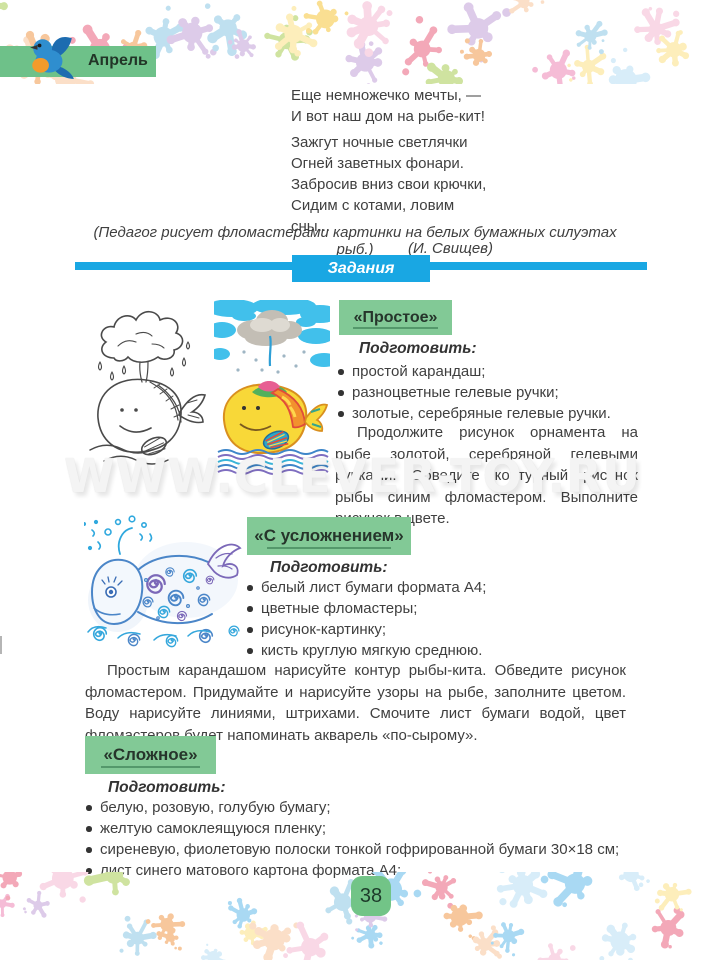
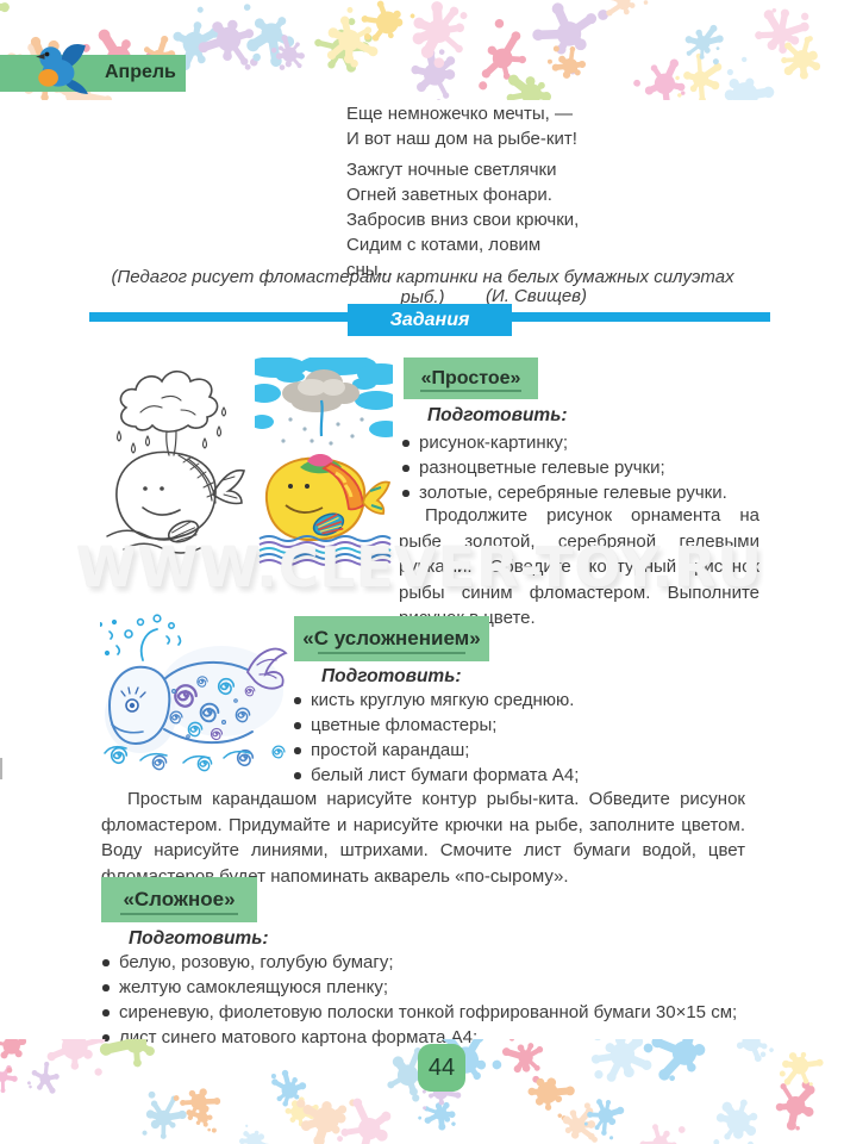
  Апрель
  Еще немножечко мечты, —
  И вот наш дом на рыбе-кит!
  Зажгут ночные светлячки
  Огней заветных фонари.
  Забросив вниз свои крючки,
  Сидим с котами, ловим сны...
  (И. Свищев)
  (Педагог рисует фломастерами картинки на белых бумажных силуэтах рыб.)
  Задания
  «Простое»
  Подготовить:
- простой карандаш;
+ рисунок-картинку;
  разноцветные гелевые ручки;
  золотые, серебряные гелевые ручки.
  Продолжите рисунок орнамента на рыбе золотой, серебряной гелевыми ручками. Обведите контурный рисунок рыбы синим фломастером. Выполните вете.
  WWW.CLEVER-TOY.RU
  «С усложнением»
  Подготовить:
- белый лист бумаги формата А4;
+ кисть круглую мягкую среднюю.
  цветные фломастеры;
- рисунок-картинку;
+ простой карандаш;
- кисть круглую мягкую среднюю.
+ белый лист бумаги формата А4;
- Простым карандашом нарисуйте контур рыбы-кита. Обведите рисунок фломастером. Придумайте и нарисуйте узоры на рыбе, заполните цветом. Воду нарисуйте линиями, штрихами. Смочите лист бумаги водой, цвет фломастеров будет напоминать акварель «по-сырому».
+ Простым карандашом нарисуйте контур рыбы-кита. Обведите рисунок фломастером. Придумайте и нарисуйте крючки на рыбе, заполните цветом. Воду нарисуйте линиями, штрихами. Смочите лист бумаги водой, цвет фломастеров будет напоминать акварель «по-сырому».
  «Сложное»
  Подготовить:
  белую, розовую, голубую бумагу;
  желтую самоклеящуюся пленку;
- сиреневую, фиолетовую полоски тонкой гофрированной бумаги 30×18 см;
+ сиреневую, фиолетовую полоски тонкой гофрированной бумаги 30×15 см;
  лист синего матового картона формата А4;
- 38
+ 44
